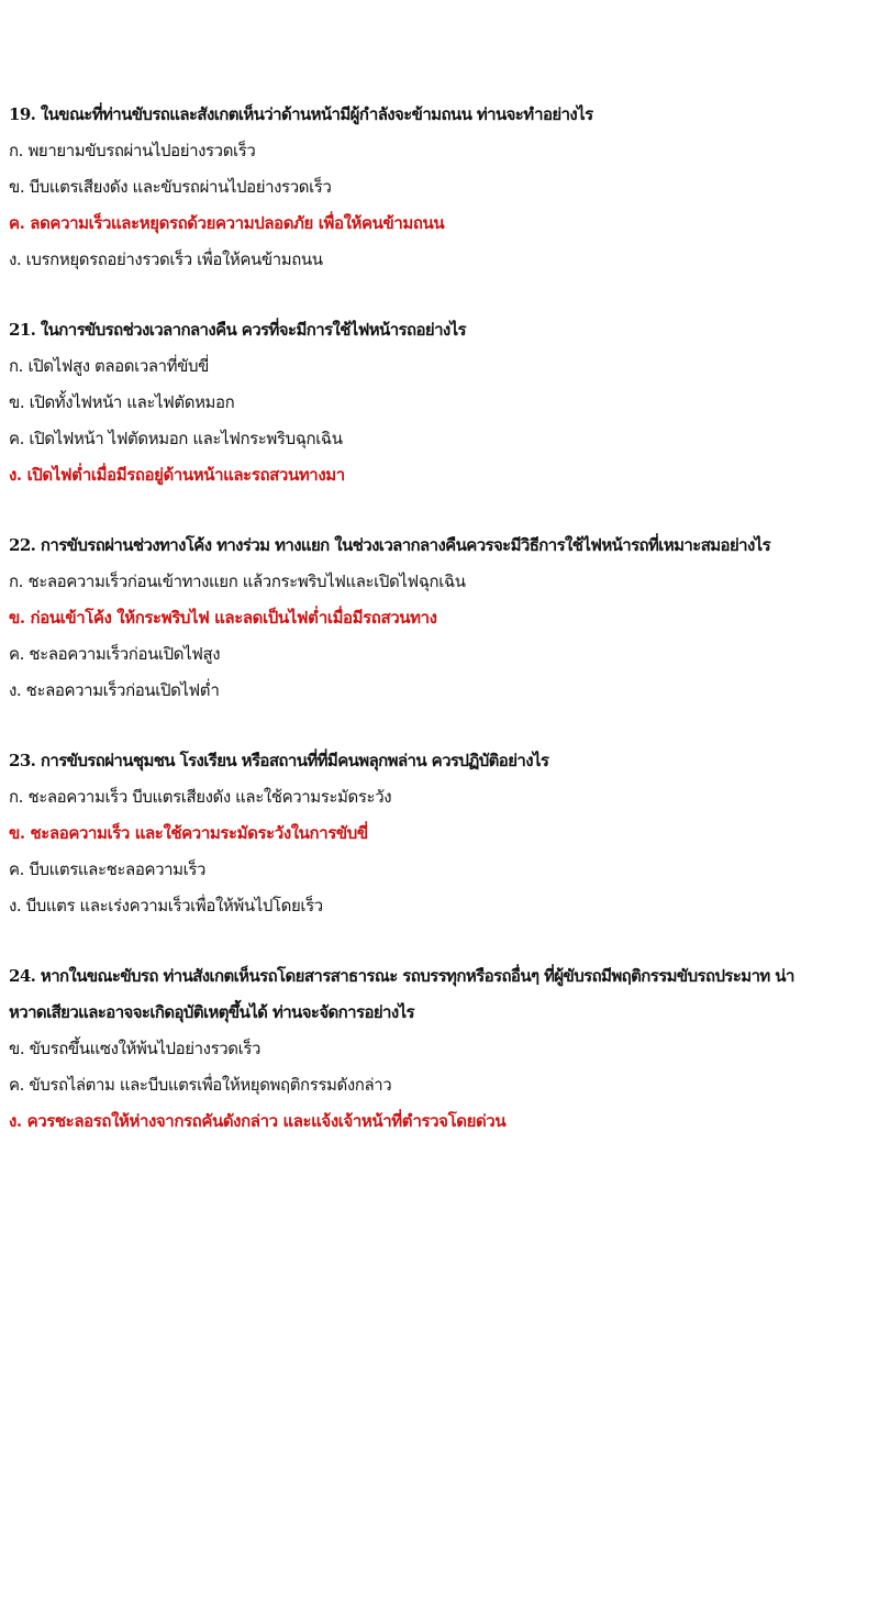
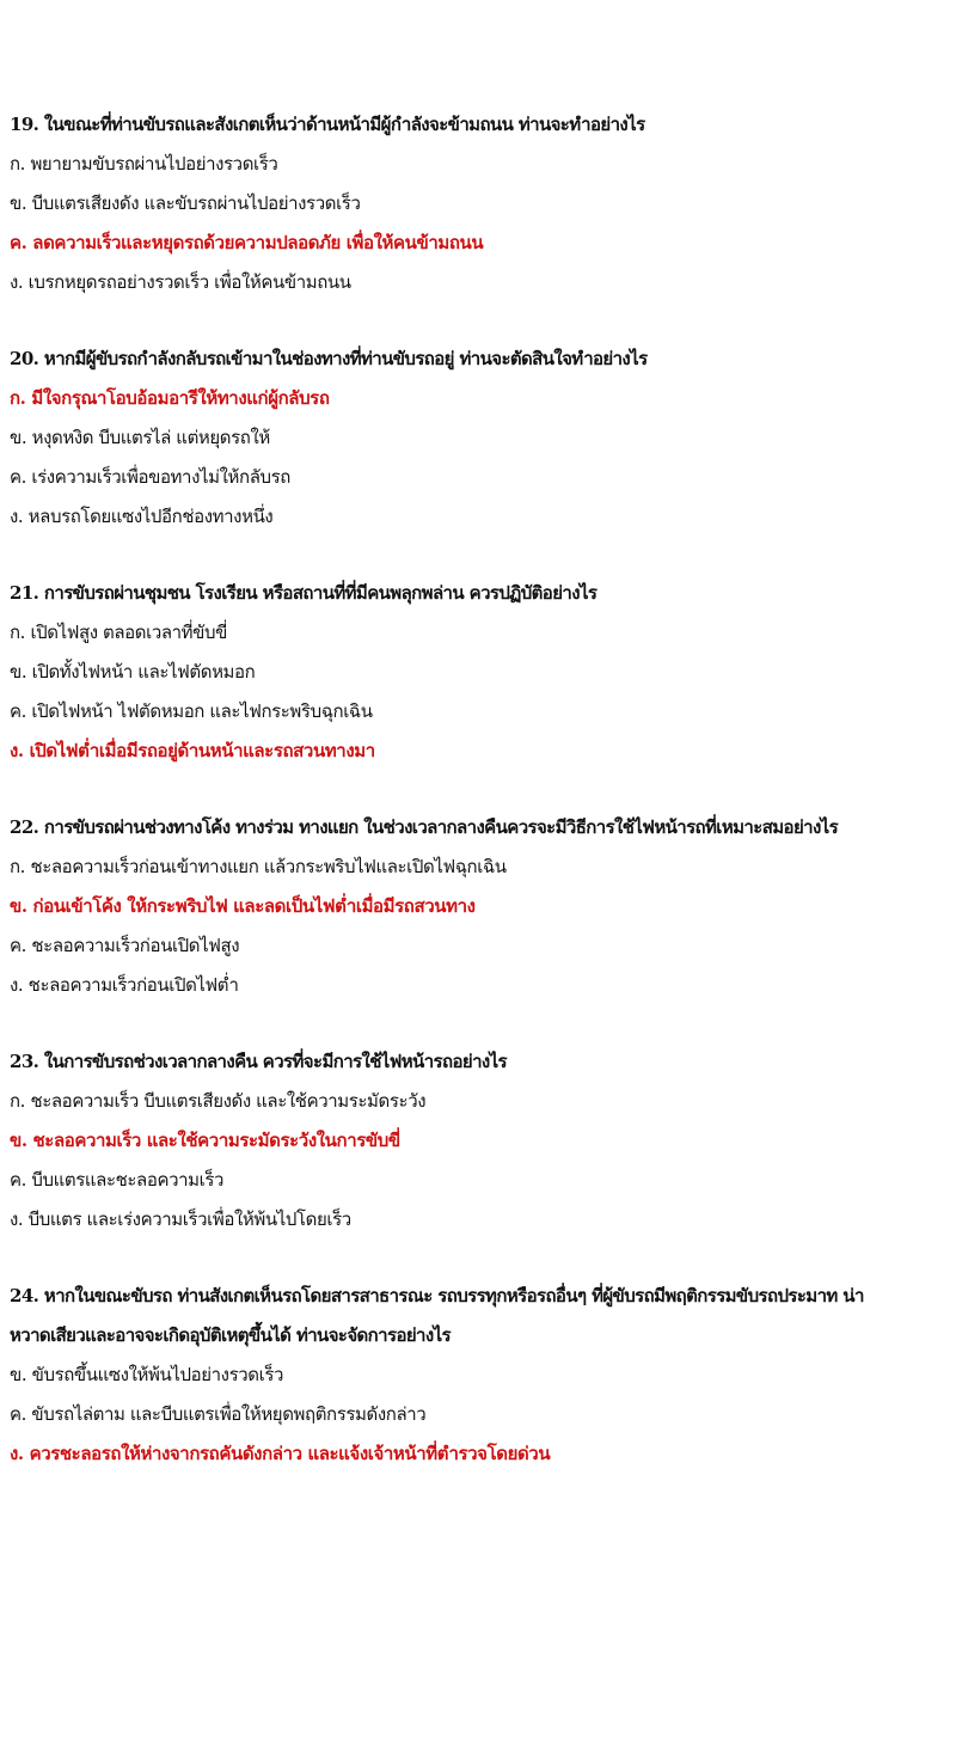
  19. ในขณะที่ท่านขับรถและสังเกตเห็นว่าด้านหน้ามีผู้กำลังจะข้ามถนน ท่านจะทำอย่างไร
  ก. พยายามขับรถผ่านไปอย่างรวดเร็ว
  ข. บีบแตรเสียงดัง และขับรถผ่านไปอย่างรวดเร็ว
  ค. ลดความเร็วและหยุดรถด้วยความปลอดภัย เพื่อให้คนข้ามถนน
  ง. เบรกหยุดรถอย่างรวดเร็ว เพื่อให้คนข้ามถนน
+ 20. หากมีผู้ขับรถกำลังกลับรถเข้ามาในช่องทางที่ท่านขับรถอยู่ ท่านจะตัดสินใจทำอย่างไร
+ ก. มีใจกรุณาโอบอ้อมอารีให้ทางแก่ผู้กลับรถ
+ ข. หงุดหงิด บีบแตรไล่ แต่หยุดรถให้
+ ค. เร่งความเร็วเพื่อขอทางไม่ให้กลับรถ
+ ง. หลบรถโดยแซงไปอีกช่องทางหนึ่ง
- 21. ในการขับรถช่วงเวลากลางคืน ควรที่จะมีการใช้ไฟหน้ารถอย่างไร
+ 21. การขับรถผ่านชุมชน โรงเรียน หรือสถานที่ที่มีคนพลุกพล่าน ควรปฏิบัติอย่างไร
  ก. เปิดไฟสูง ตลอดเวลาที่ขับขี่
  ข. เปิดทั้งไฟหน้า และไฟตัดหมอก
  ค. เปิดไฟหน้า ไฟตัดหมอก และไฟกระพริบฉุกเฉิน
  ง. เปิดไฟต่ำเมื่อมีรถอยู่ด้านหน้าและรถสวนทางมา
  22. การขับรถผ่านช่วงทางโค้ง ทางร่วม ทางแยก ในช่วงเวลากลางคืนควรจะมีวิธีการใช้ไฟหน้ารถที่เหมาะสมอย่างไร
  ก. ชะลอความเร็วก่อนเข้าทางแยก แล้วกระพริบไฟและเปิดไฟฉุกเฉิน
  ข. ก่อนเข้าโค้ง ให้กระพริบไฟ และลดเป็นไฟต่ำเมื่อมีรถสวนทาง
  ค. ชะลอความเร็วก่อนเปิดไฟสูง
  ง. ชะลอความเร็วก่อนเปิดไฟต่ำ
- 23. การขับรถผ่านชุมชน โรงเรียน หรือสถานที่ที่มีคนพลุกพล่าน ควรปฏิบัติอย่างไร
+ 23. ในการขับรถช่วงเวลากลางคืน ควรที่จะมีการใช้ไฟหน้ารถอย่างไร
  ก. ชะลอความเร็ว บีบแตรเสียงดัง และใช้ความระมัดระวัง
  ข. ชะลอความเร็ว และใช้ความระมัดระวังในการขับขี่
  ค. บีบแตรและชะลอความเร็ว
  ง. บีบแตร และเร่งความเร็วเพื่อให้พ้นไปโดยเร็ว
  24. หากในขณะขับรถ ท่านสังเกตเห็นรถโดยสารสาธารณะ รถบรรทุกหรือรถอื่นๆ ที่ผู้ขับรถมีพฤติกรรมขับรถประมาท น่า
  หวาดเสียวและอาจจะเกิดอุบัติเหตุขึ้นได้ ท่านจะจัดการอย่างไร
  ข. ขับรถขึ้นแซงให้พ้นไปอย่างรวดเร็ว
  ค. ขับรถไล่ตาม และบีบแตรเพื่อให้หยุดพฤติกรรมดังกล่าว
  ง. ควรชะลอรถให้ห่างจากรถคันดังกล่าว และแจ้งเจ้าหน้าที่ตำรวจโดยด่วน
